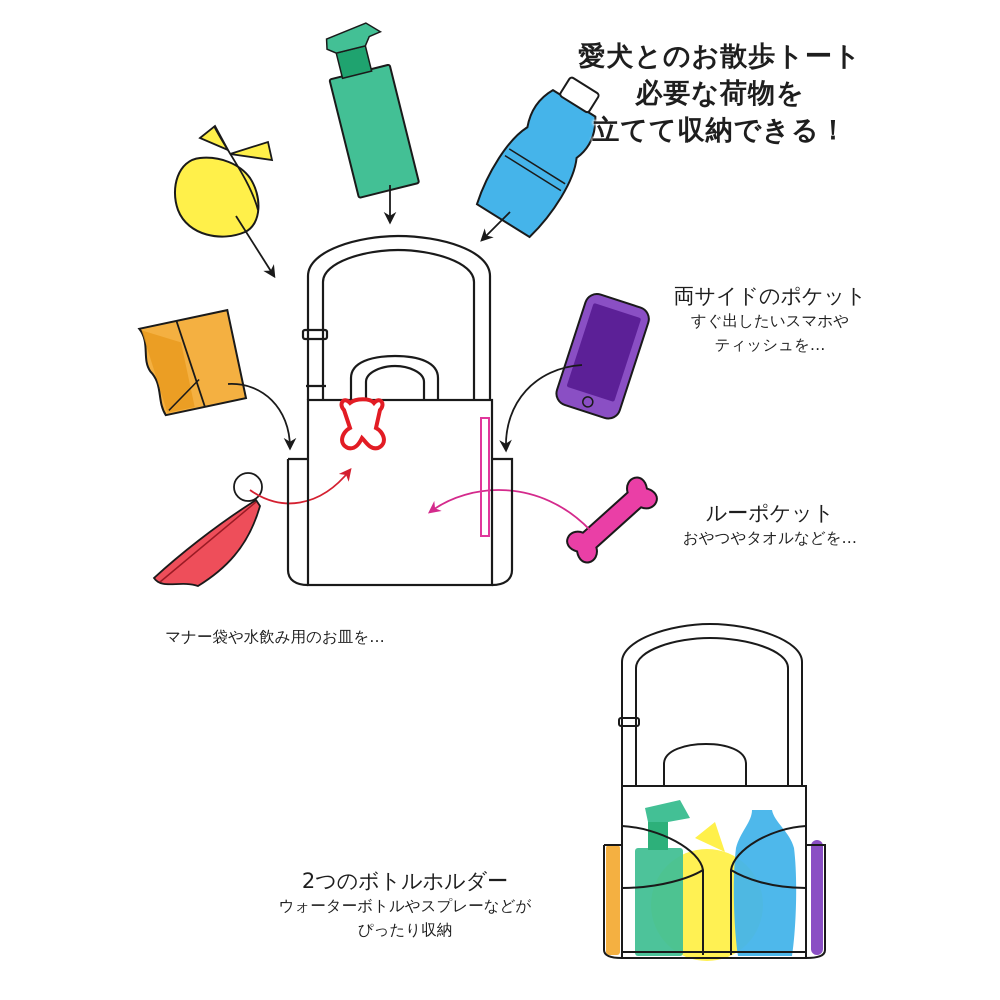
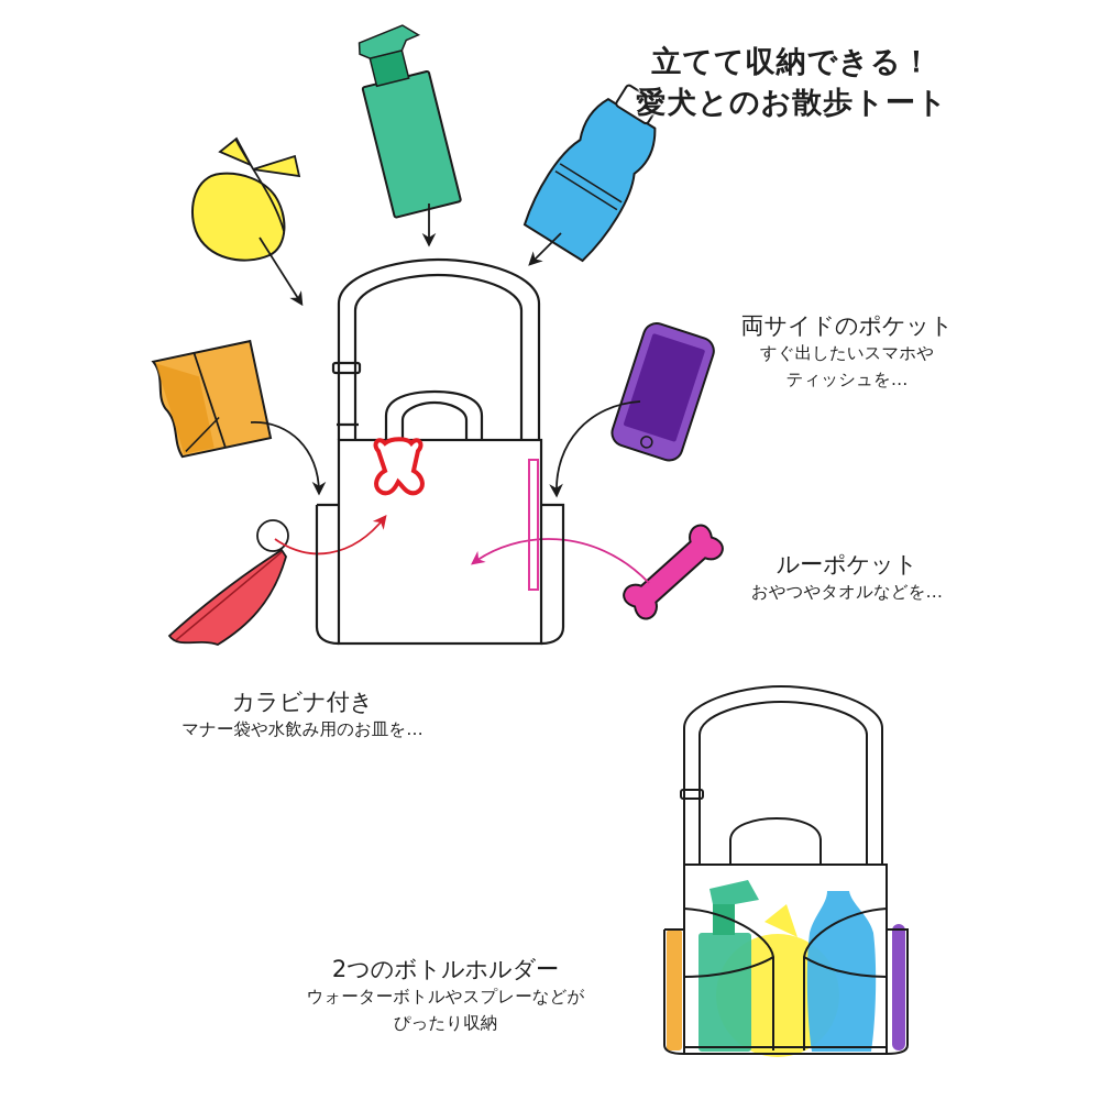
- 愛犬とのお散歩トート
+ 立てて収納できる！
- 必要な荷物を
- 立てて収納できる！
+ 愛犬とのお散歩トート
  両サイドのポケット
  すぐ出したいスマホや
  ティッシュを…
  ルーポケット
  おやつやタオルなどを…
+ カラビナ付き
  マナー袋や水飲み用のお皿を…
  2つのボトルホルダー
  ウォーターボトルやスプレーなどが
  ぴったり収納
